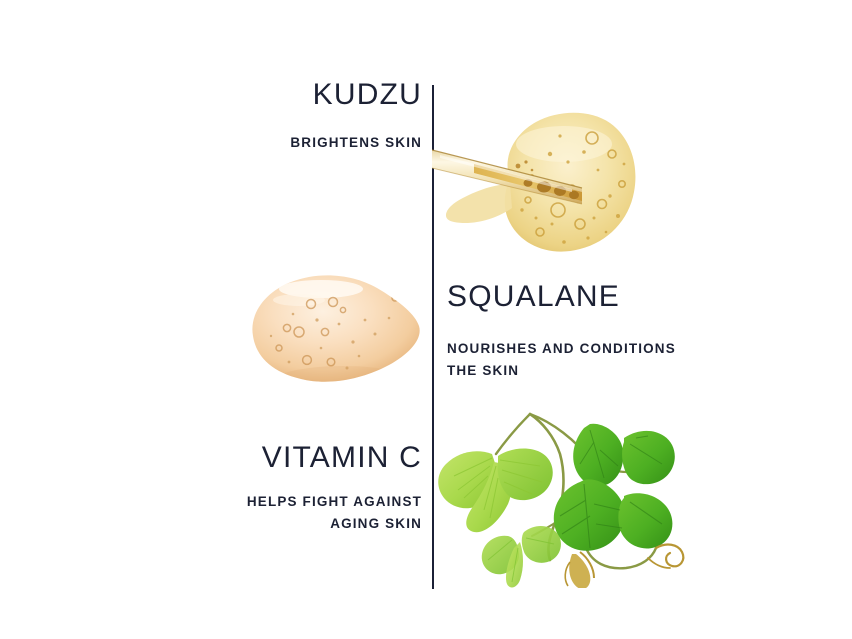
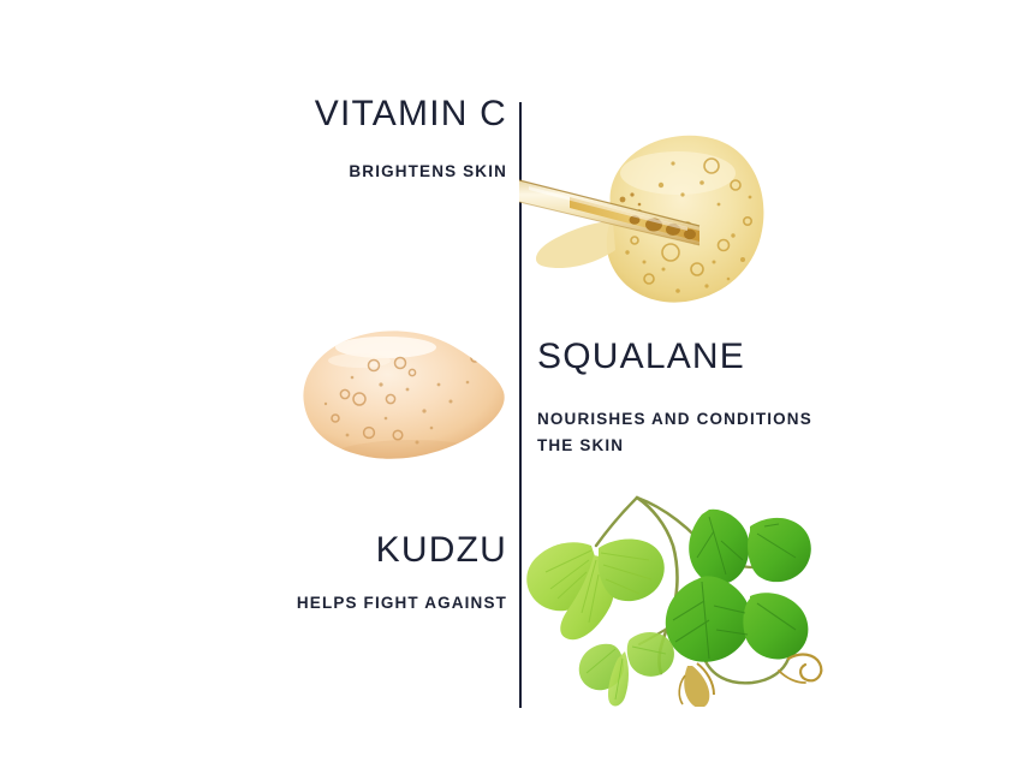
- KUDZU
+ VITAMIN C
  BRIGHTENS SKIN
  SQUALANE
  NOURISHES AND CONDITIONS
  THE SKIN
- VITAMIN C
+ KUDZU
  HELPS FIGHT AGAINST
- AGING SKIN
